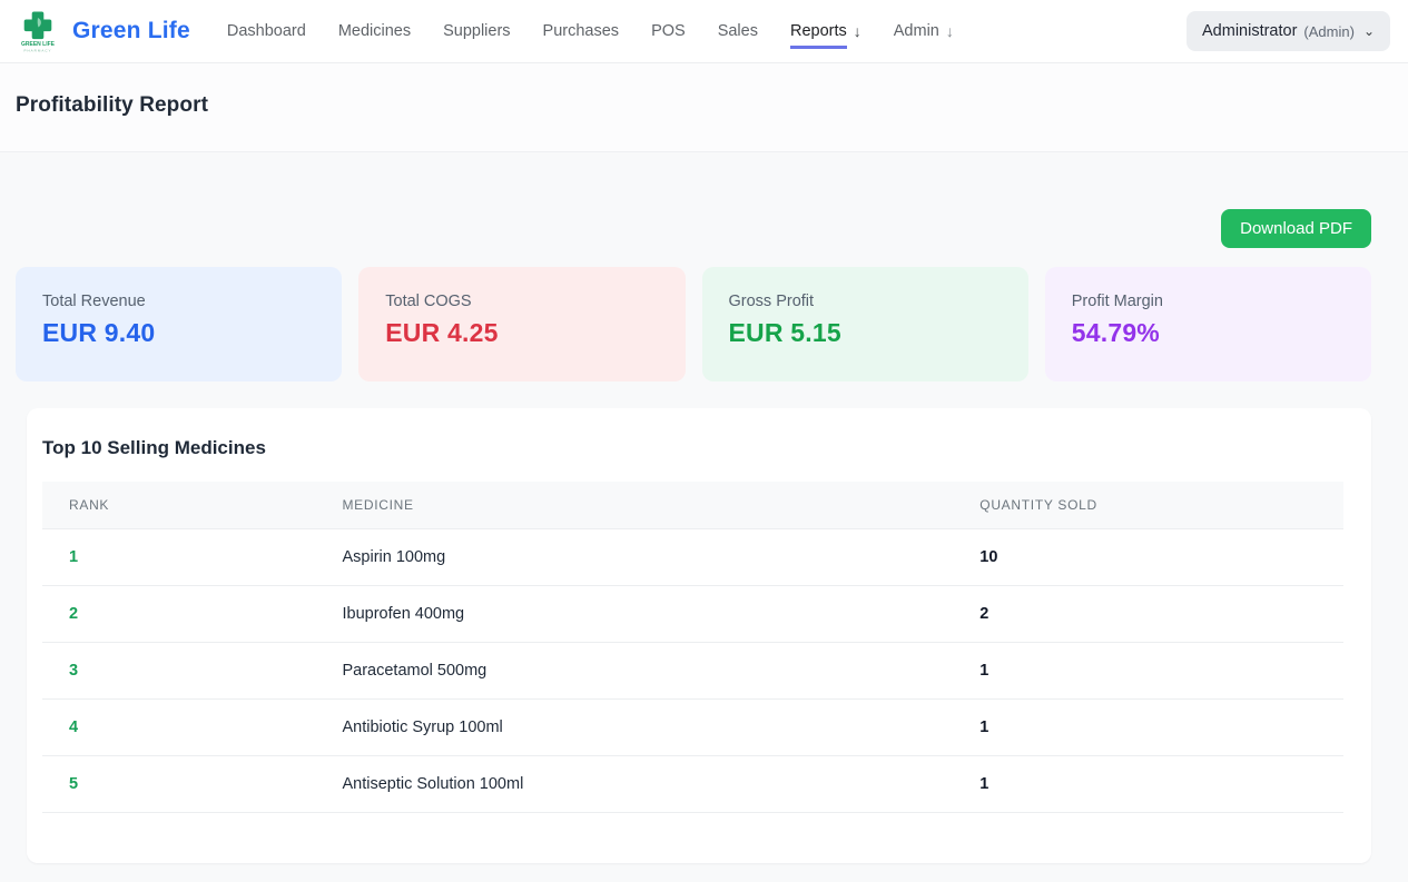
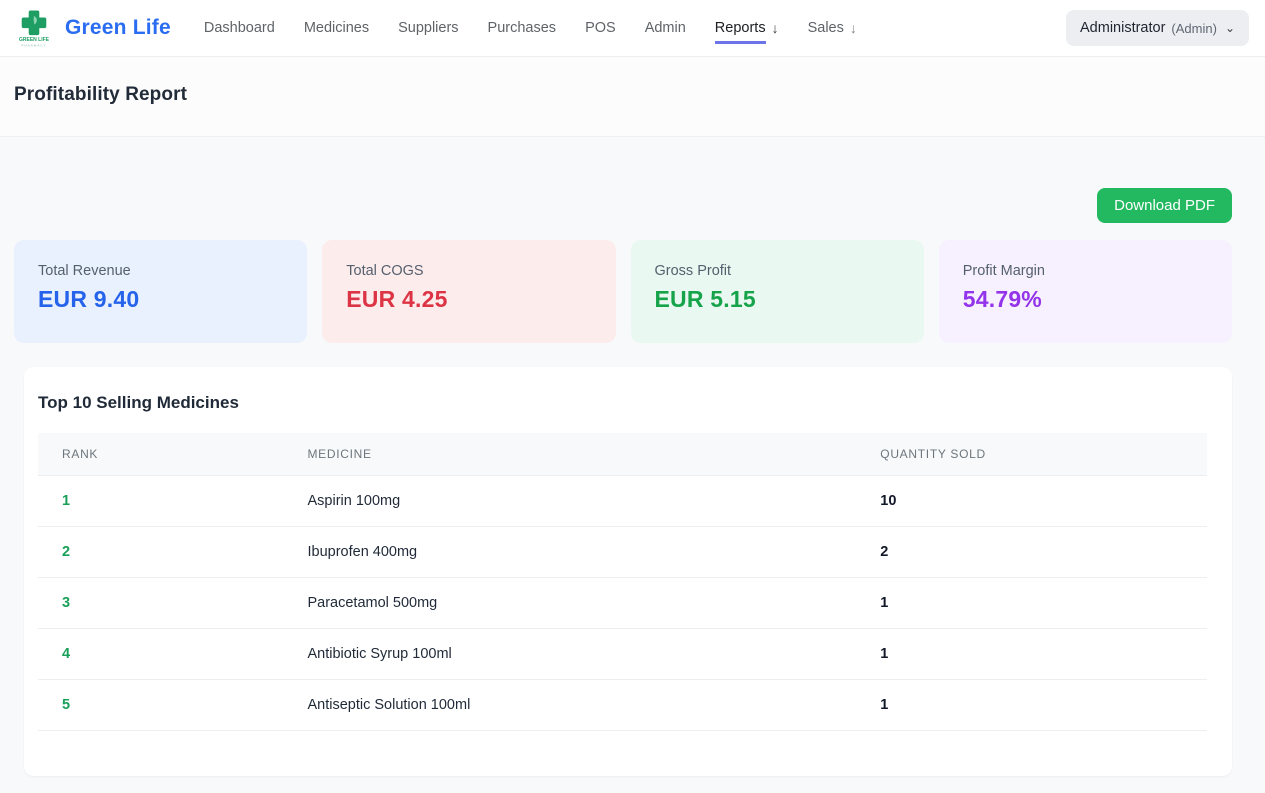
  Green Life
  Dashboard
  Medicines
  Suppliers
  Purchases
  POS
- Sales
+ Admin
  Reports
  ↓
- Admin
+ Sales
  ↓
  Administrator
  (Admin)
  ⌄
  Profitability Report
  Download PDF
  Total Revenue
  EUR 9.40
  Total COGS
  EUR 4.25
  Gross Profit
  EUR 5.15
  Profit Margin
  54.79%
  Top 10 Selling Medicines
  RANK	MEDICINE	QUANTITY SOLD
  1	Aspirin 100mg	10
  2	Ibuprofen 400mg	2
  3	Paracetamol 500mg	1
  4	Antibiotic Syrup 100ml	1
  5	Antiseptic Solution 100ml	1
